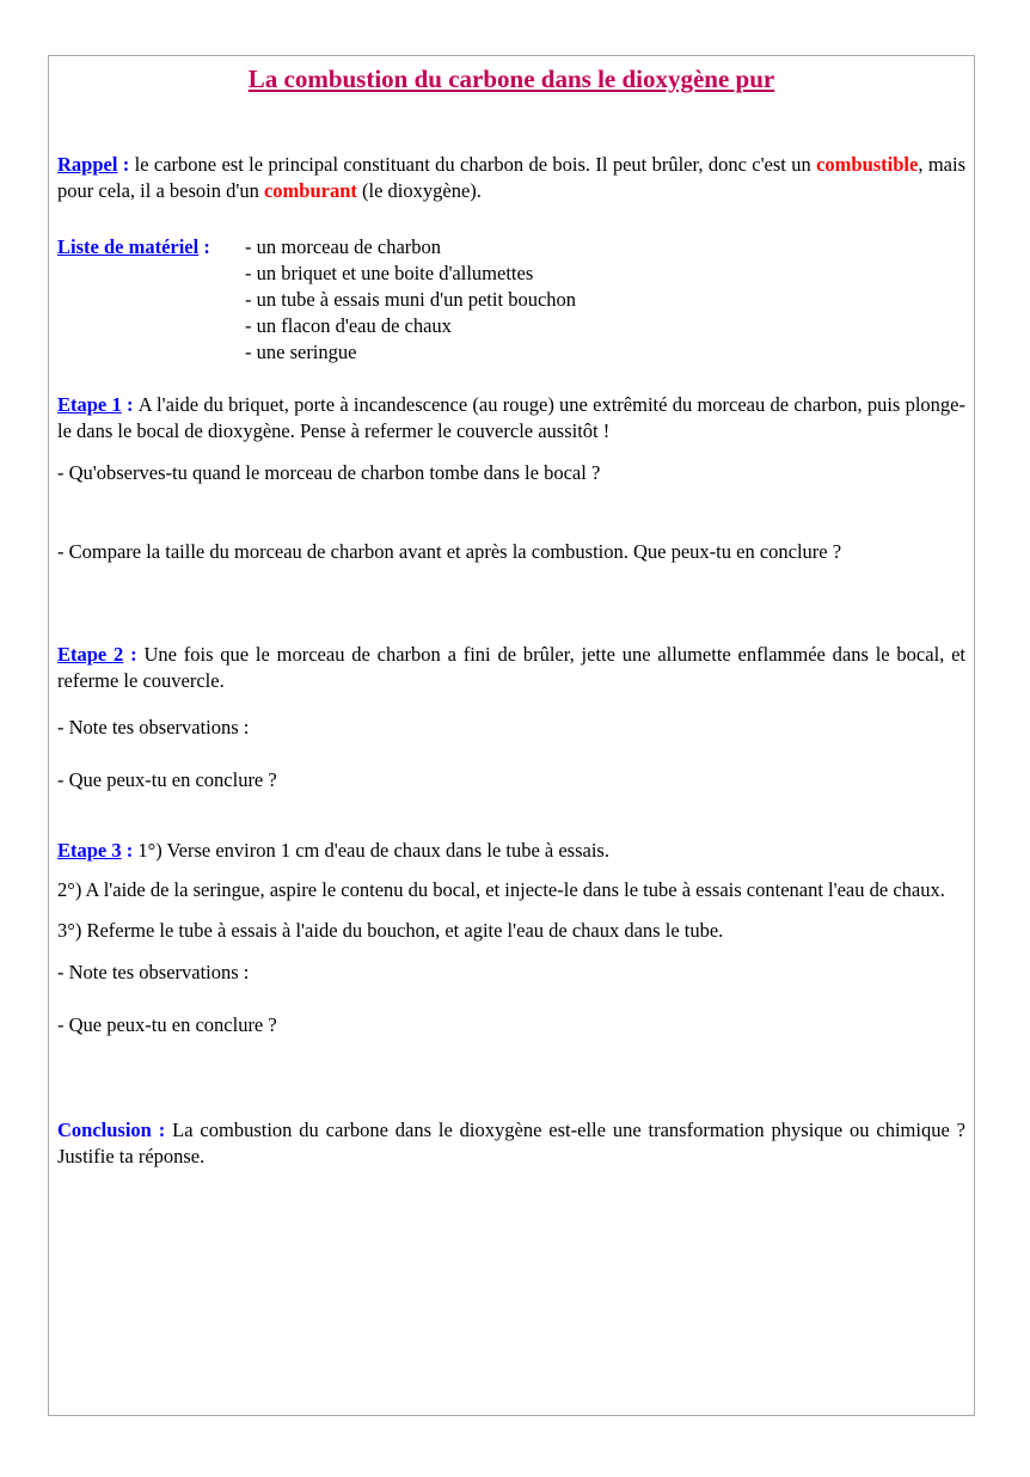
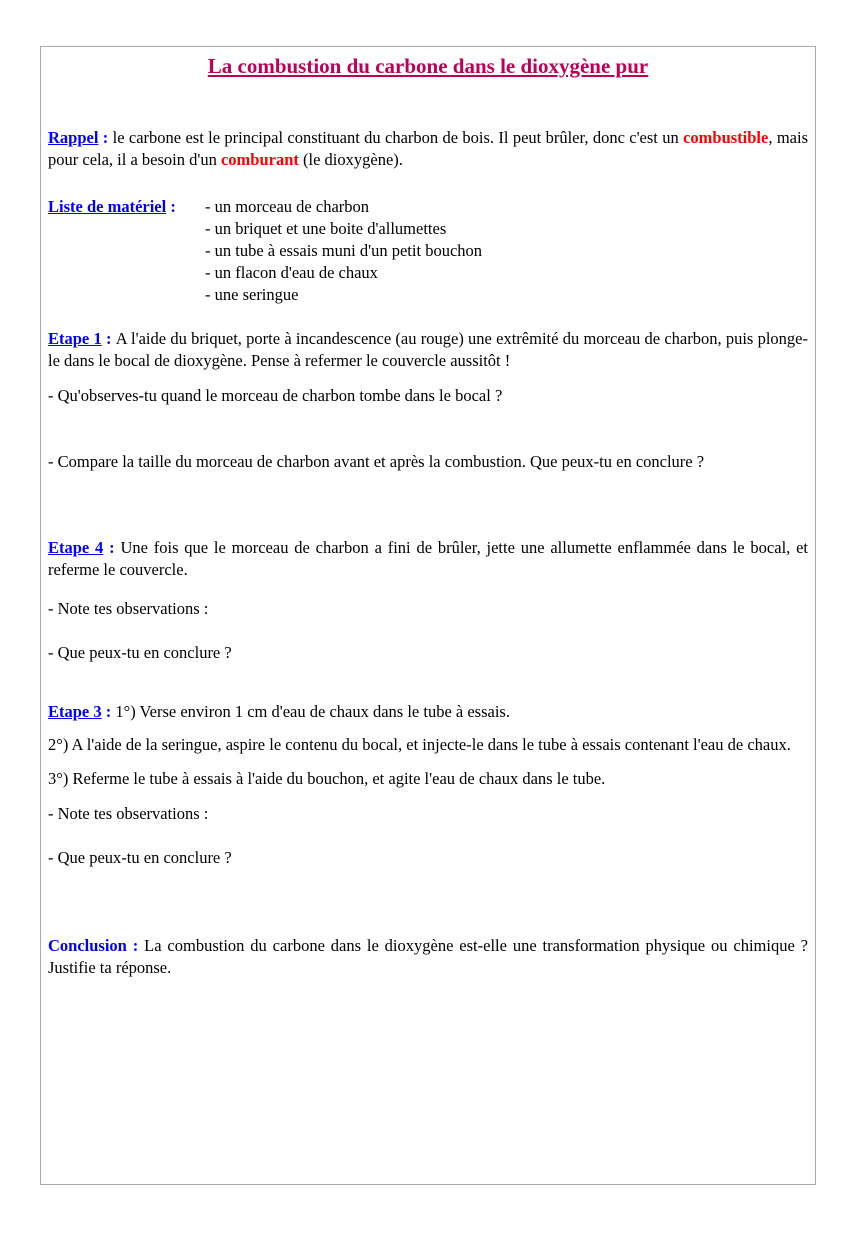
  La combustion du carbone dans le dioxygène pur
  Rappel : le carbone est le principal constituant du charbon de bois. Il peut brûler, donc c'est un combustible, mais pour cela, il a besoin d'un comburant (le dioxygène).
  Liste de matériel :
  - un morceau de charbon
  - un briquet et une boite d'allumettes
  - un tube à essais muni d'un petit bouchon
  - un flacon d'eau de chaux
  - une seringue
  Etape 1 : A l'aide du briquet, porte à incandescence (au rouge) une extrêmité du morceau de charbon, puis plonge-le dans le bocal de dioxygène. Pense à refermer le couvercle aussitôt !
  - Qu'observes-tu quand le morceau de charbon tombe dans le bocal ?
  - Compare la taille du morceau de charbon avant et après la combustion. Que peux-tu en conclure ?
- Etape 2 : Une fois que le morceau de charbon a fini de brûler, jette une allumette enflammée dans le bocal, et referme le couvercle.
+ Etape 4 : Une fois que le morceau de charbon a fini de brûler, jette une allumette enflammée dans le bocal, et referme le couvercle.
  - Note tes observations :
  - Que peux-tu en conclure ?
  Etape 3 : 1°) Verse environ 1 cm d'eau de chaux dans le tube à essais.
  2°) A l'aide de la seringue, aspire le contenu du bocal, et injecte-le dans le tube à essais contenant l'eau de chaux.
  3°) Referme le tube à essais à l'aide du bouchon, et agite l'eau de chaux dans le tube.
  - Note tes observations :
  - Que peux-tu en conclure ?
  Conclusion : La combustion du carbone dans le dioxygène est-elle une transformation physique ou chimique ? Justifie ta réponse.
